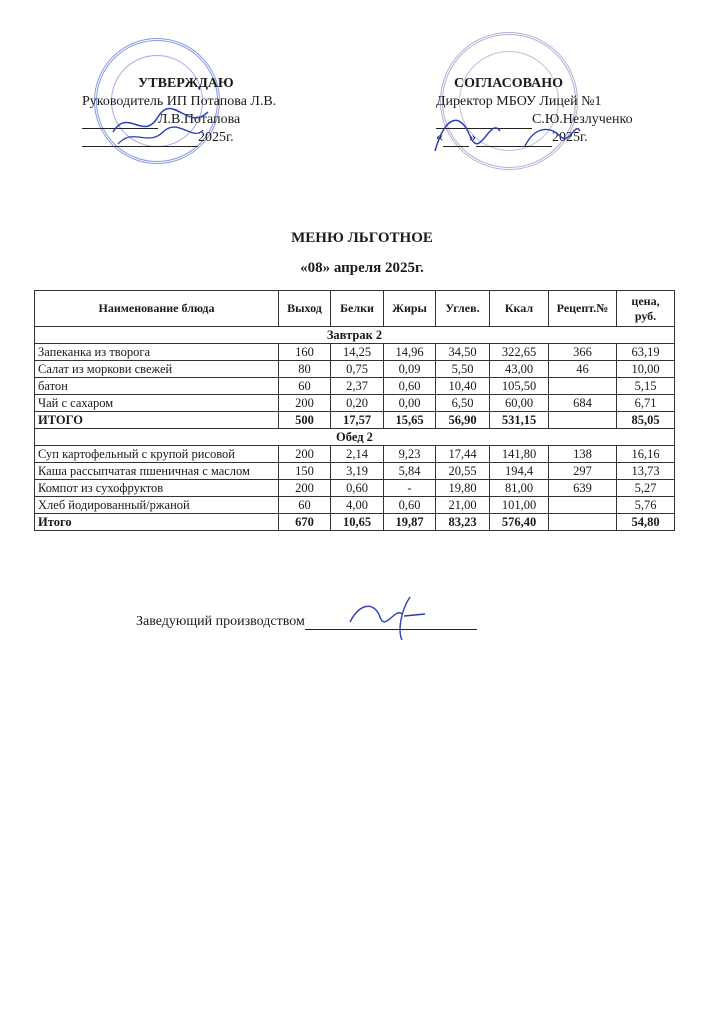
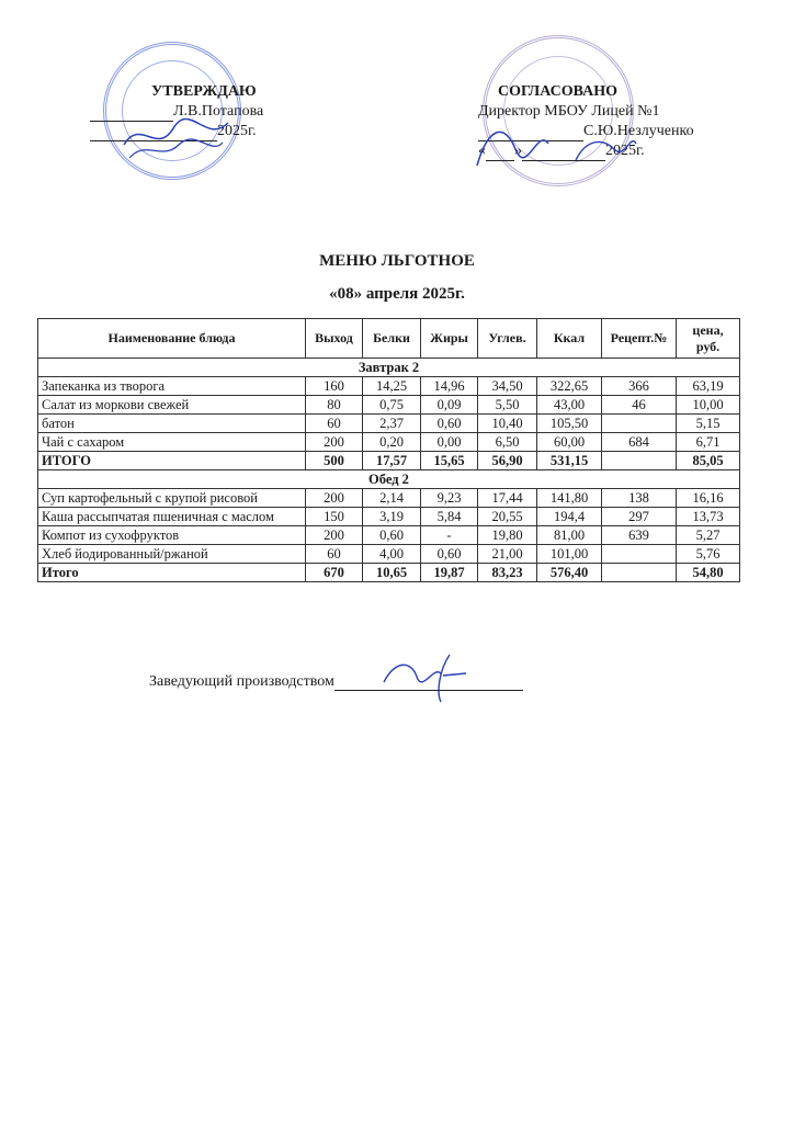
  УТВЕРЖДАЮ
- Руководитель ИП Потапова Л.В.
  Л.В.Потапова
  2025г.
  СОГЛАСОВАНО
  Директор МБОУ Лицей №1
  С.Ю.Незлученко
  » 225г.
  МЕНЮ ЛЬГОТНОЕ
  «08» апреля 2025г.
  Наименование блюда	Выход	Белки	Жиры	Углев.	Ккал	Рецепт.№	цена, руб.
  Завтрак 2
  Запеканка из творога	160	14,25	14,96	34,50	322,65	366	63,19
  Салат из моркови свежей	80	0,75	0,09	5,50	43,00	46	10,00
  батон	60	2,37	0,60	10,40	105,50		5,15
  Чай с сахаром	200	0,20	0,00	6,50	60,00	684	6,71
  ИТОГО	500	17,57	15,65	56,90	531,15		85,05
  Обед 2
  Суп картофельный с крупой рисовой	200	2,14	9,23	17,44	141,80	138	16,16
  Каша рассыпчатая пшеничная с маслом	150	3,19	5,84	20,55	194,4	297	13,73
  Компот из сухофруктов	200	0,60	-	19,80	81,00	639	5,27
  Хлеб йодированный/ржаной	60	4,00	0,60	21,00	101,00		5,76
  Итого	670	10,65	19,87	83,23	576,40		54,80
  Заведующий производством
